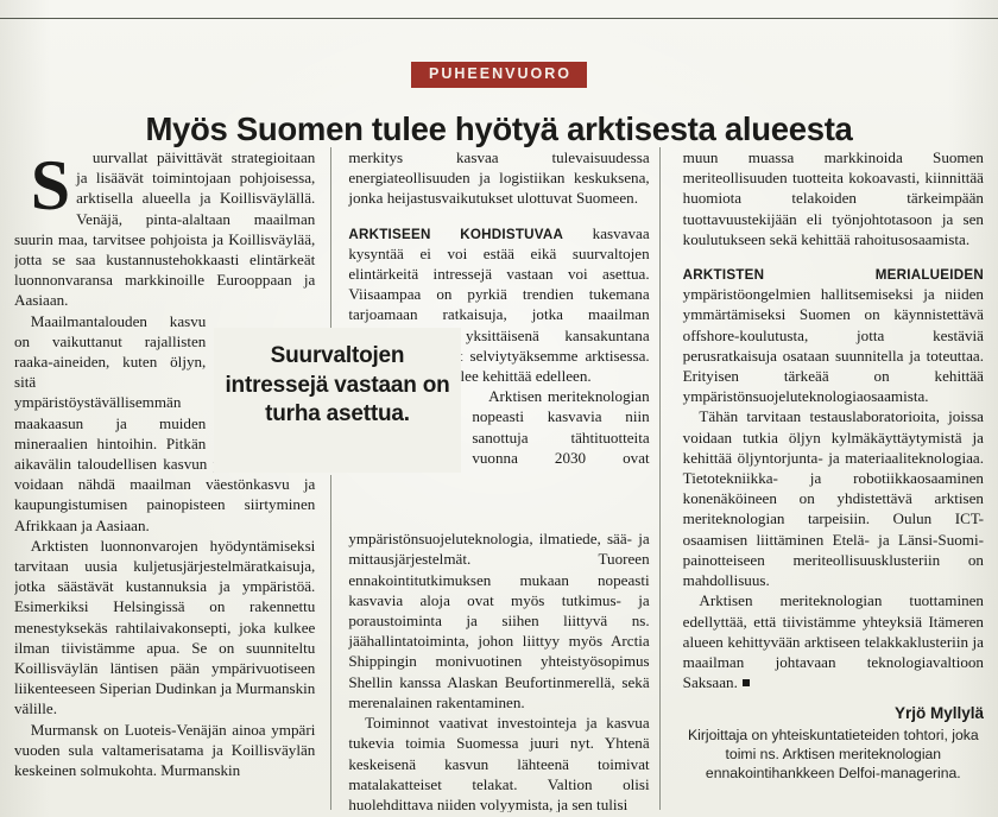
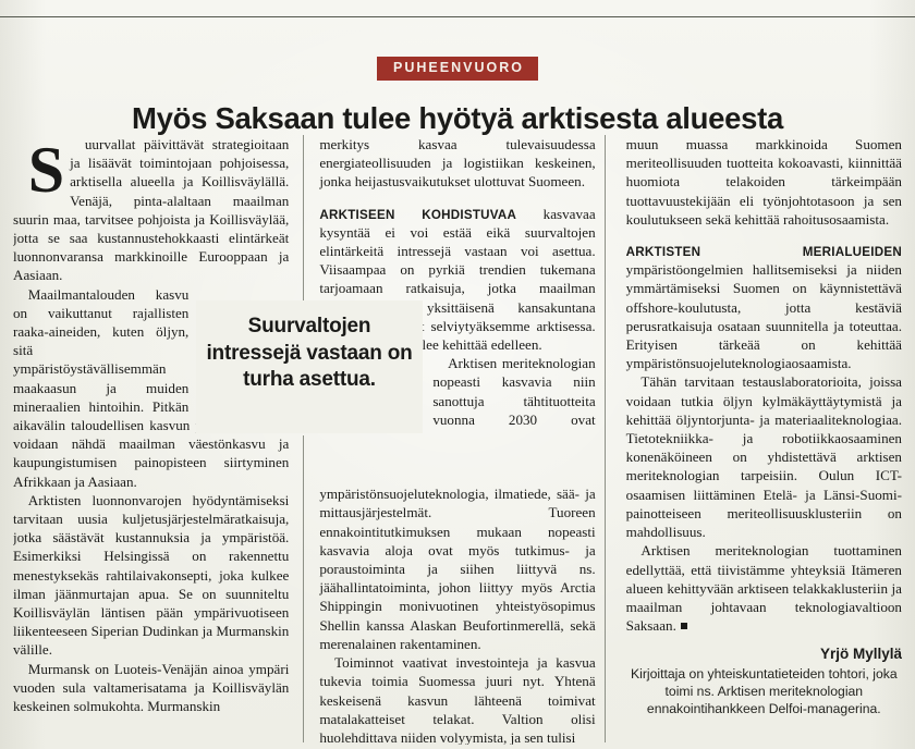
  PUHEENVUORO
- Myös Suomen tulee hyötyä arktisesta alueesta
+ Myös Saksaan tulee hyötyä arktisesta alueesta
  Suurvallat päivittävät strategioitaan ja lisäävät toimintojaan pohjoisessa, arktisella alueella ja Koillisväylällä. Venäjä, pinta-alaltaan maailman suurin maa, tarvitsee pohjoista ja Koillisväylää, jotta se saa kustannustehokkaasti elintärkeät luonnonvaransa markkinoille Eurooppaan ja Aasiaan.
  Maailmantalouden kasvu on vaikuttanut rajallisten raaka-aineiden, kuten öljyn, sitä ympäristöystävällisemmän maakaasun ja muiden mineraalien hintoihin. Pitkän aikavälin taloudellisen kasvun voidaan nähdä maailman väestönkasvu ja kaupungistumisen painopisteen siirtyminen Afrikkaan ja Aasiaan.
- Arktisten luonnonvarojen hyödyntämiseksi tarvitaan uusia kuljetusjärjestelmäratkaisuja, jotka säästävät kustannuksia ja ympäristöä. Esimerkiksi Helsingissä on rakennettu menestyksekäs rahtilaivakonsepti, joka kulkee ilman tiivistämme apua. Se on suunniteltu Koillisväylän läntisen pään ympärivuotiseen liikenteeseen Siperian Dudinkan ja Murmanskin välille.
+ Arktisten luonnonvarojen hyödyntämiseksi tarvitaan uusia kuljetusjärjestelmäratkaisuja, jotka säästävät kustannuksia ja ympäristöä. Esimerkiksi Helsingissä on rakennettu menestyksekäs rahtilaivakonsepti, joka kulkee ilman jäänmurtajan apua. Se on suunniteltu Koillisväylän läntisen pään ympärivuotiseen liikenteeseen Siperian Dudinkan ja Murmanskin välille.
  Murmansk on Luoteis-Venäjän ainoa ympäri vuoden sula valtamerisatama ja Koillisväylän keskeinen solmukohta. Murmanskin
- merkitys kasvaa tulevaisuudessa energiateollisuuden ja logistiikan keskuksena, jonka heijastusvaikutukset ulottuvat Suomeen.
+ merkitys kasvaa tulevaisuudessa energiateollisuuden ja logistiikan keskeinen, jonka heijastusvaikutukset ulottuvat Suomeen.
  ARKTISEEN KOHDISTUVAA kasvavaa kysyntää ei voi estää eikä suurvaltojen elintärkeitä intressejä vastaan voi asettua. Viisaampaa on pyrkiä trendien tukemana tarjoamaan ratkaisuja, jotka maailman yksittäisenä kansakuntana selviytyäksemme arktisessa. lee kehittää edelleen.
  Arktisen meriteknologian nopeasti kasvavia niin sanottuja tähtituotteita vuonna 2030 ovat ympäristönsuojeluteknologia, ilmatiede, sää- ja mittausjärjestelmät. Tuoreen ennakointitutkimuksen mukaan nopeasti kasvavia aloja ovat myös tutkimus- ja poraustoiminta ja siihen liittyvä ns. jäähallintatoiminta, johon liittyy myös Arctia Shippingin monivuotinen yhteistyösopimus Shellin kanssa Alaskan Beufortinmerellä, sekä merenalainen rakentaminen.
  Toiminnot vaativat investointeja ja kasvua tukevia toimia Suomessa juuri nyt. Yhtenä keskeisenä kasvun lähteenä toimivat matalakatteiset telakat. Valtion olisi huolehdittava niiden volyymista, ja sen tulisi
  muun muassa markkinoida Suomen meriteollisuuden tuotteita kokoavasti, kiinnittää huomiota telakoiden tärkeimpään tuottavuustekijään eli työnjohtotasoon ja sen koulutukseen sekä kehittää rahoitusosaamista.
  ARKTISTEN MERIALUEIDEN ympäristöongelmien hallitsemiseksi ja niiden ymmärtämiseksi Suomen on käynnistettävä offshore-koulutusta, jotta kestäviä perusratkaisuja osataan suunnitella ja toteuttaa. Erityisen tärkeää on kehittää ympäristönsuojeluteknologiaosaamista.
  Tähän tarvitaan testauslaboratorioita, joissa voidaan tutkia öljyn kylmäkäyttäytymistä ja kehittää öljyntorjunta- ja materiaaliteknologiaa. Tietotekniikka- ja robotiikkaosaaminen konenäköineen on yhdistettävä arktisen meriteknologian tarpeisiin. Oulun ICT-osaamisen liittäminen Etelä- ja Länsi-Suomi-painotteiseen meriteollisuusklusteriin on mahdollisuus.
  Arktisen meriteknologian tuottaminen edellyttää, että tiivistämme yhteyksiä Itämeren alueen kehittyvään arktiseen telakkaklusteriin ja maailman johtavaan teknologiavaltioon Saksaan.
  Yrjö Myllylä
  Kirjoittaja on yhteiskuntatieteiden tohtori, joka toimi ns. Arktisen meriteknologian ennakointihankkeen Delfoi-managerina.
  Suurvaltojen intressejä vastaan on turha asettua.
